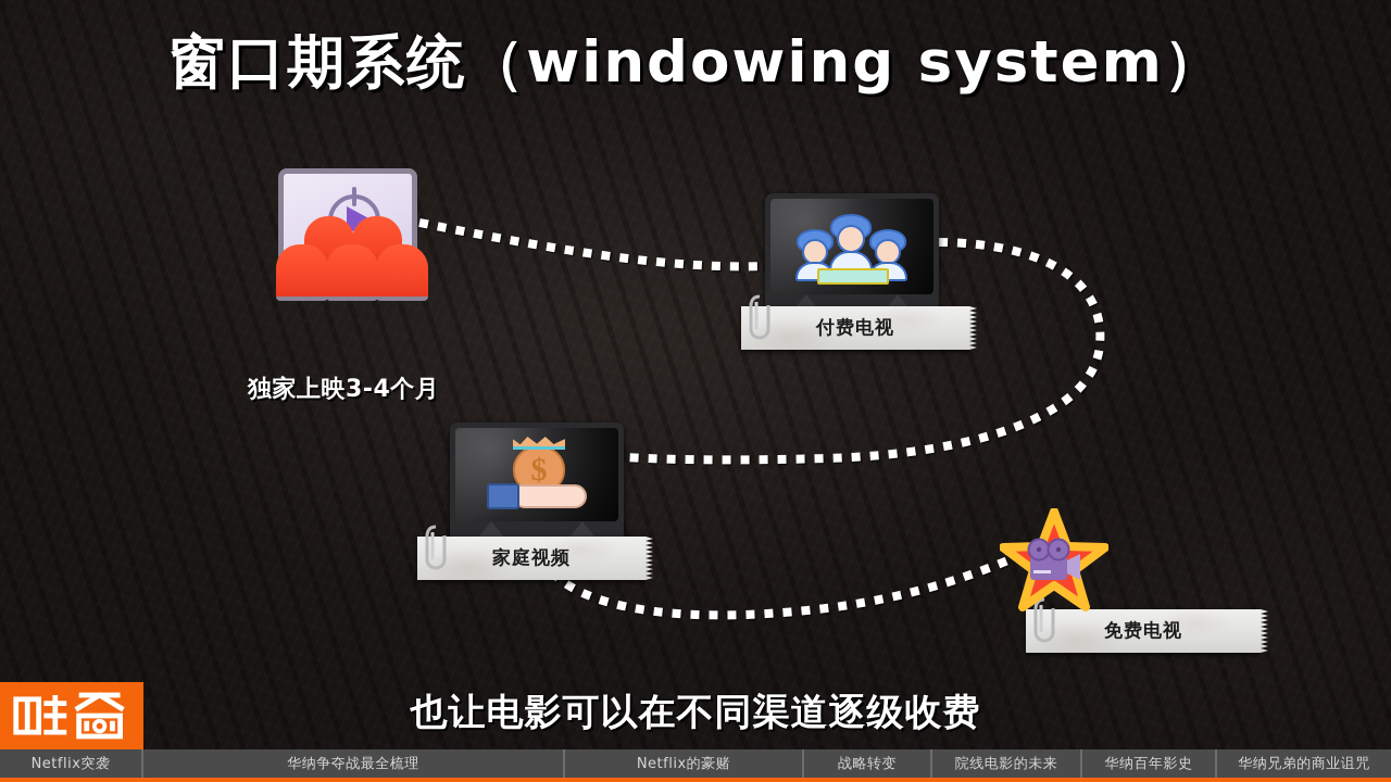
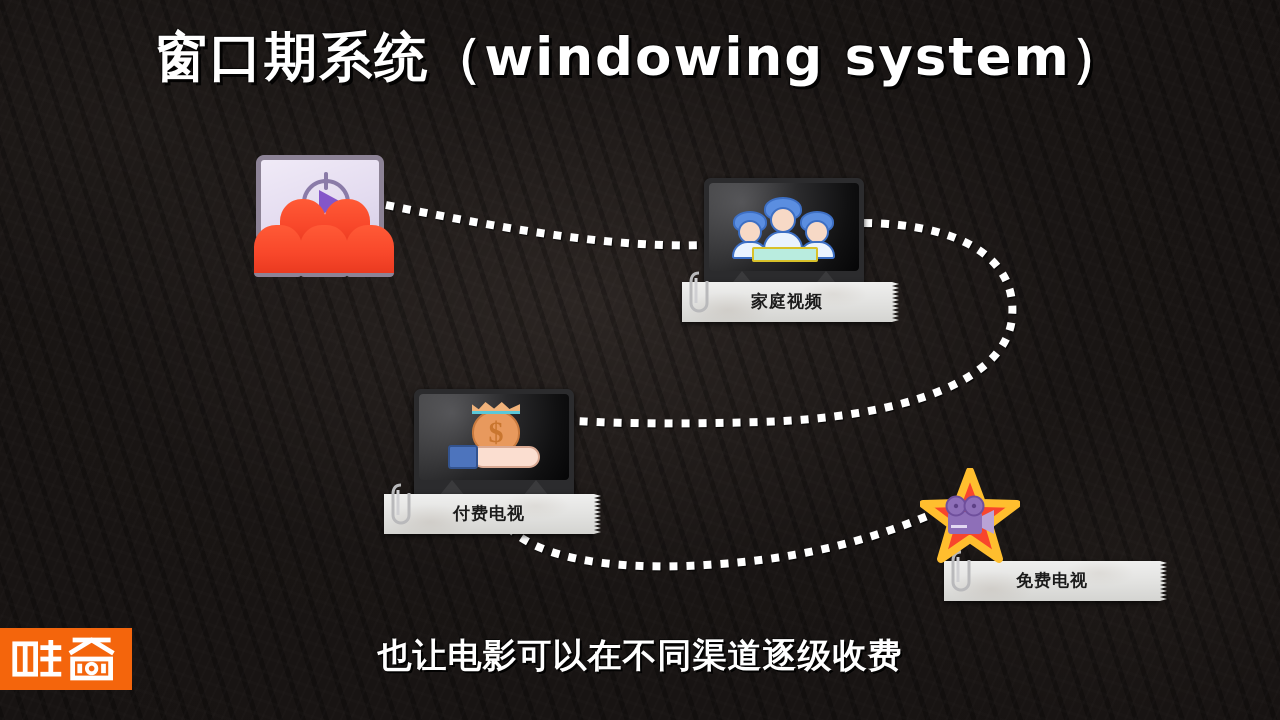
  窗口期系统（windowing system）
- 独家上映3-4个月
- 付费电视
+ 家庭视频
  $
- 家庭视频
+ 付费电视
  免费电视
  也让电影可以在不同渠道逐级收费
- Netflix突袭
- 华纳争夺战最全梳理
- Netflix的豪赌
- 战略转变
- 院线电影的未来
- 华纳百年影史
- 华纳兄弟的商业诅咒
